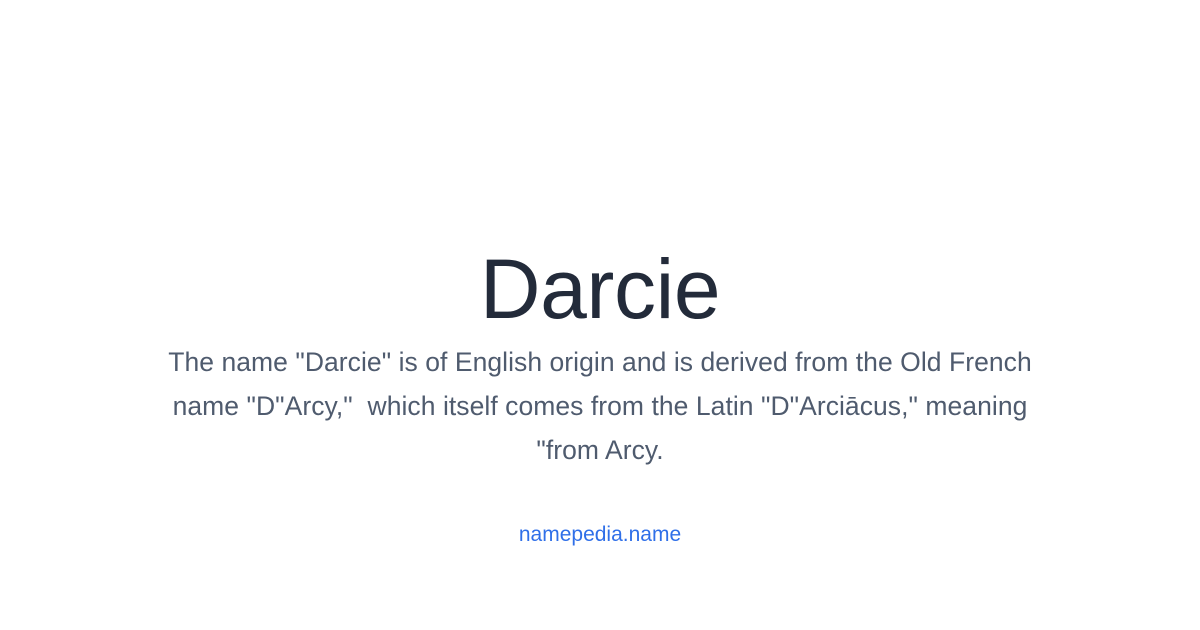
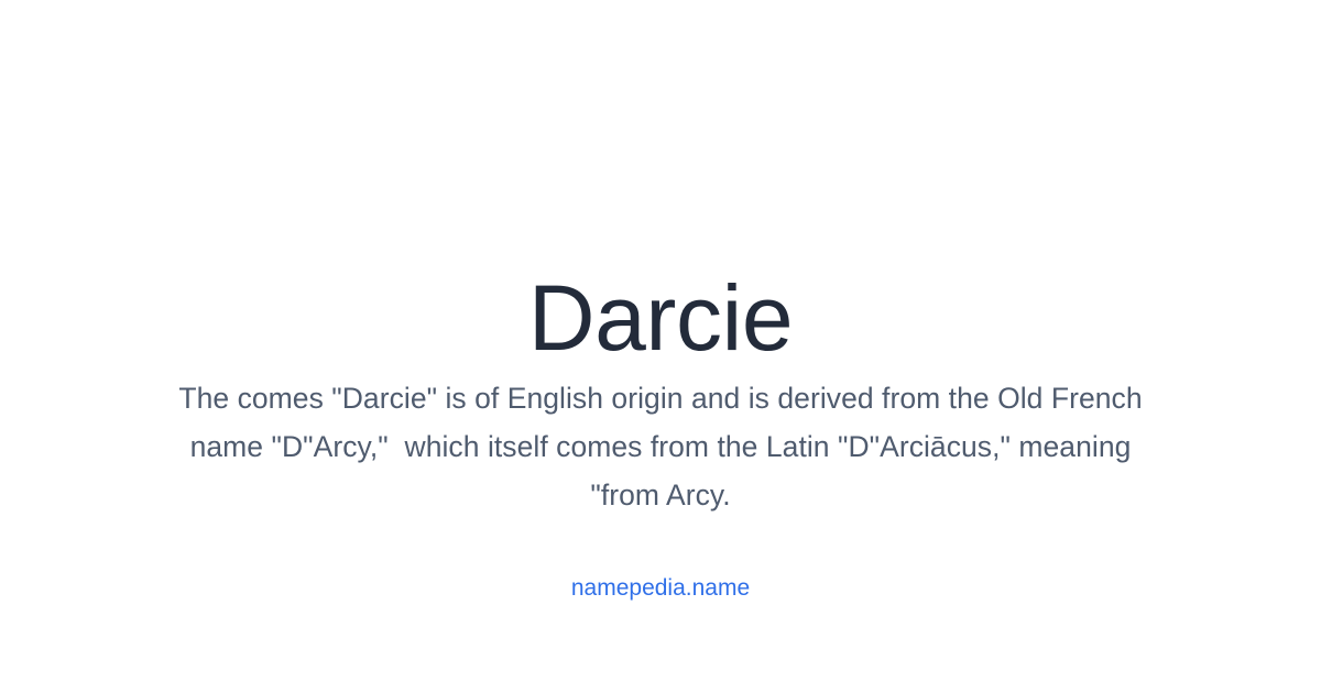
  Darcie
- The name "Darcie" is of English origin and is derived from the Old French name "D"Arcy," which itself comes from the Latin "D"Arciācus," meaning "from Arcy.
+ The comes "Darcie" is of English origin and is derived from the Old French name "D"Arcy," which itself comes from the Latin "D"Arciācus," meaning "from Arcy.
  namepedia.name
